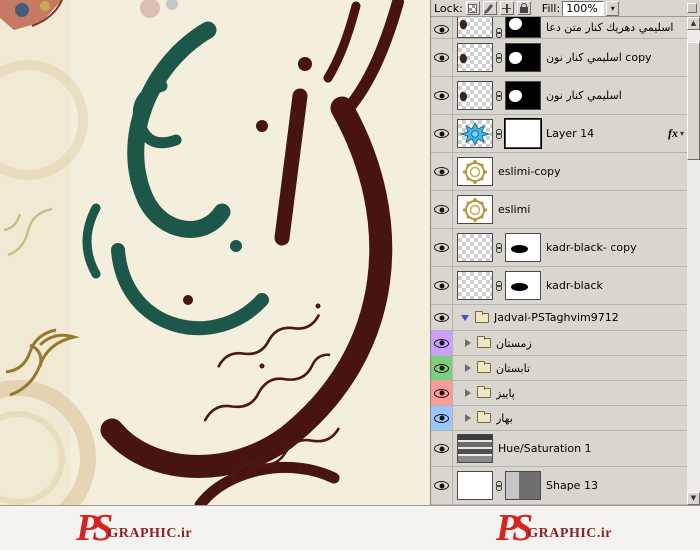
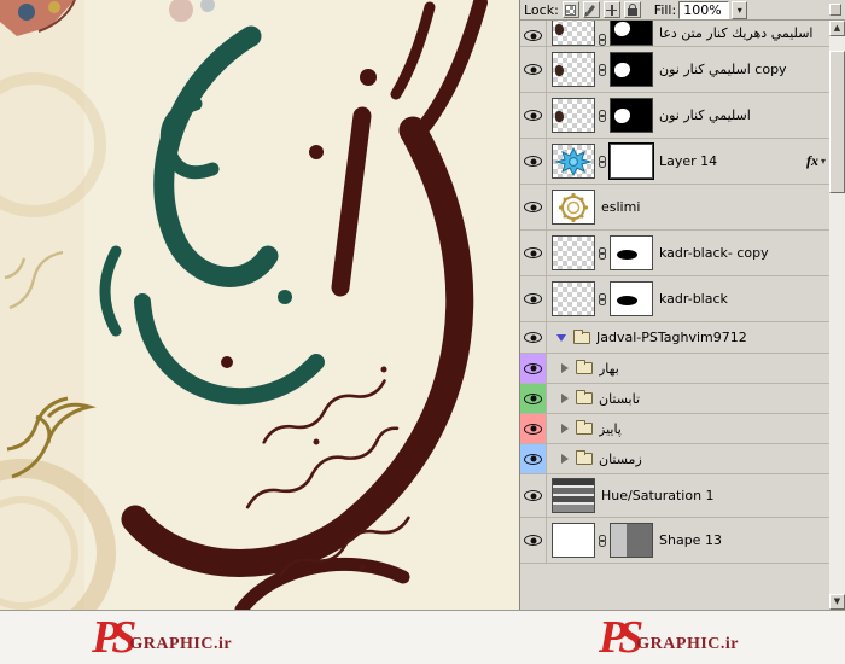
  Lock:
  Fill:
  100%
  ▾
  اسليمي دهريك كنار متن دعا
  اسليمي كنار نون copy
  اسليمي كنار نون
  Layer 14
  fx
  ▾
- eslimi-copy
  eslimi
  kadr-black- copy
  kadr-black
  Jadval-PSTaghvim9712
- زمستان
+ بهار
  تابستان
  پاییز
- بهار
+ زمستان
  Hue/Saturation 1
  Shape 13
  ▲
  ▼
  PS
  GRAPHIC.ir
  PS
  GRAPHIC.ir
